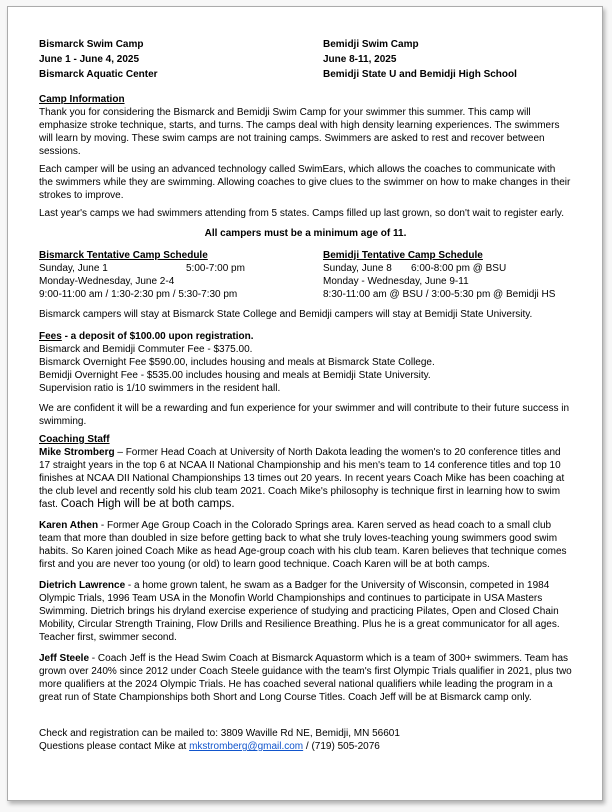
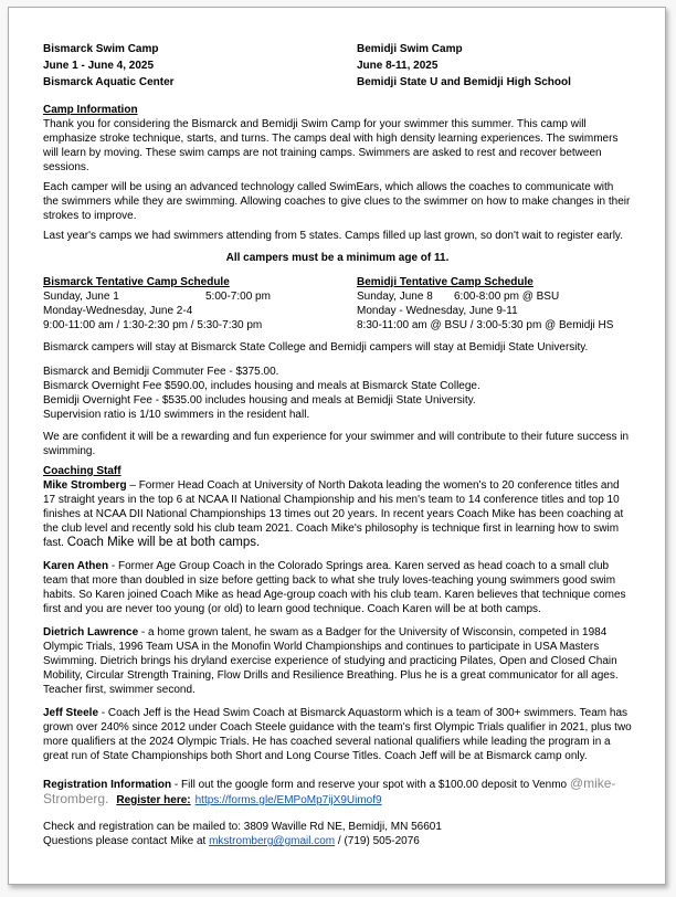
  Bismarck Swim Camp
  June 1 - June 4, 2025
  Bismarck Aquatic Center
  Bemidji Swim Camp
  June 8-11, 2025
  Bemidji State U and Bemidji High School
  Camp Information
  Thank you for considering the Bismarck and Bemidji Swim Camp for your swimmer this summer. This camp will emphasize stroke technique, starts, and turns. The camps deal with high density learning experiences. The swimmers will learn by moving. These swim camps are not training camps. Swimmers are asked to rest and recover between sessions.
  Each camper will be using an advanced technology called SwimEars, which allows the coaches to communicate with the swimmers while they are swimming. Allowing coaches to give clues to the swimmer on how to make changes in their strokes to improve.
  Last year's camps we had swimmers attending from 5 states. Camps filled up last grown, so don't wait to register early.
  All campers must be a minimum age of 11.
  Bismarck Tentative Camp Schedule
  Sunday, June 1 5:00-7:00 pm
  Monday-Wednesday, June 2-4
  9:00-11:00 am / 1:30-2:30 pm / 5:30-7:30 pm
  Bemidji Tentative Camp Schedule
  Sunday, June 8 6:00-8:00 pm @ BSU
  Monday - Wednesday, June 9-11
  8:30-11:00 am @ BSU / 3:00-5:30 pm @ Bemidji HS
  Bismarck campers will stay at Bismarck State College and Bemidji campers will stay at Bemidji State University.
- Fees - a deposit of $100.00 upon registration.
  Bismarck and Bemidji Commuter Fee - $375.00.
  Bismarck Overnight Fee $590.00, includes housing and meals at Bismarck State College.
  Bemidji Overnight Fee - $535.00 includes housing and meals at Bemidji State University.
  Supervision ratio is 1/10 swimmers in the resident hall.
  We are confident it will be a rewarding and fun experience for your swimmer and will contribute to their future success in swimming.
  Coaching Staff
- Mike Stromberg – Former Head Coach at University of North Dakota leading the women's to 20 conference titles and 17 straight years in the top 6 at NCAA II National Championship and his men's team to 14 conference titles and top 10 finishes at NCAA DII National Championships 13 times out 20 years. In recent years Coach Mike has been coaching at the club level and recently sold his club team 2021. Coach Mike's philosophy is technique first in learning how to swim fast. Coach High will be at both camps.
+ Mike Stromberg – Former Head Coach at University of North Dakota leading the women's to 20 conference titles and 17 straight years in the top 6 at NCAA II National Championship and his men's team to 14 conference titles and top 10 finishes at NCAA DII National Championships 13 times out 20 years. In recent years Coach Mike has been coaching at the club level and recently sold his club team 2021. Coach Mike's philosophy is technique first in learning how to swim fast. Coach Mike will be at both camps.
  Karen Athen - Former Age Group Coach in the Colorado Springs area. Karen served as head coach to a small club team that more than doubled in size before getting back to what she truly loves-teaching young swimmers good swim habits. So Karen joined Coach Mike as head Age-group coach with his club team. Karen believes that technique comes first and you are never too young (or old) to learn good technique. Coach Karen will be at both camps.
  Dietrich Lawrence - a home grown talent, he swam as a Badger for the University of Wisconsin, competed in 1984 Olympic Trials, 1996 Team USA in the Monofin World Championships and continues to participate in USA Masters Swimming. Dietrich brings his dryland exercise experience of studying and practicing Pilates, Open and Closed Chain Mobility, Circular Strength Training, Flow Drills and Resilience Breathing. Plus he is a great communicator for all ages. Teacher first, swimmer second.
  Jeff Steele - Coach Jeff is the Head Swim Coach at Bismarck Aquastorm which is a team of 300+ swimmers. Team has grown over 240% since 2012 under Coach Steele guidance with the team's first Olympic Trials qualifier in 2021, plus two more qualifiers at the 2024 Olympic Trials. He has coached several national qualifiers while leading the program in a great run of State Championships both Short and Long Course Titles. Coach Jeff will be at Bismarck camp only.
+ Registration Information - Fill out the google form and reserve your spot with a $100.00 deposit to Venmo @mike-Stromberg. Register here: https://forms.gle/EMPoMp7ijX9Uimof9
  Check and registration can be mailed to: 3809 Waville Rd NE, Bemidji, MN 56601
  Questions please contact Mike at mkstromberg@gmail.com / (719) 505-2076
